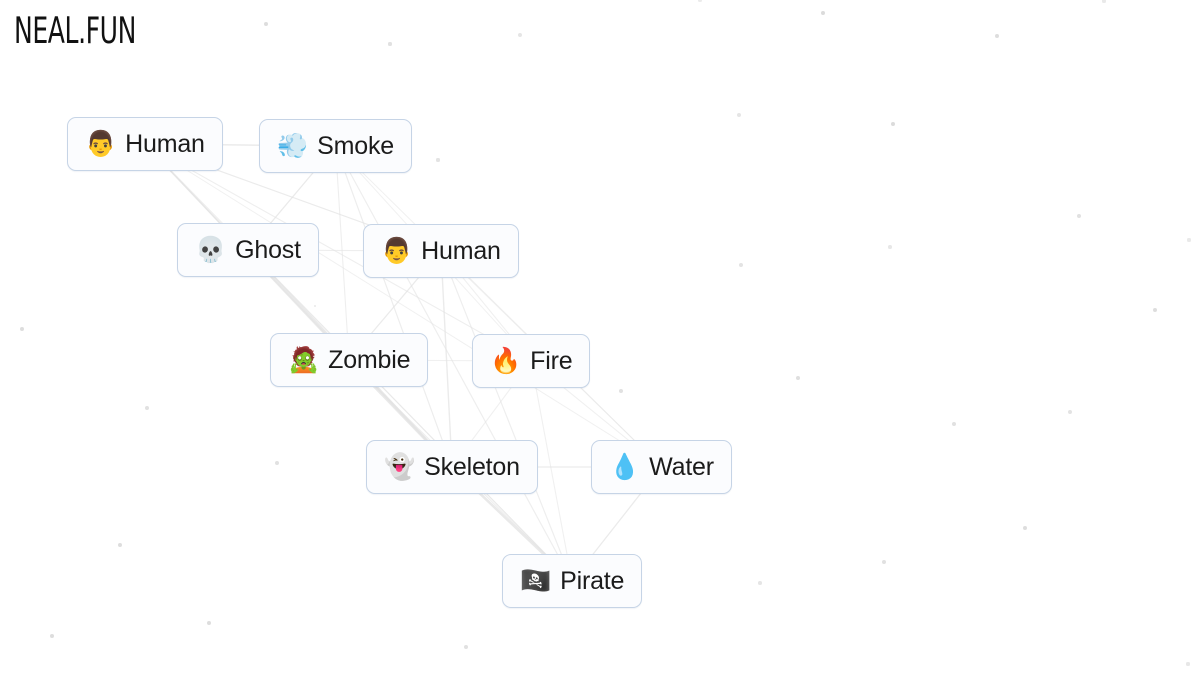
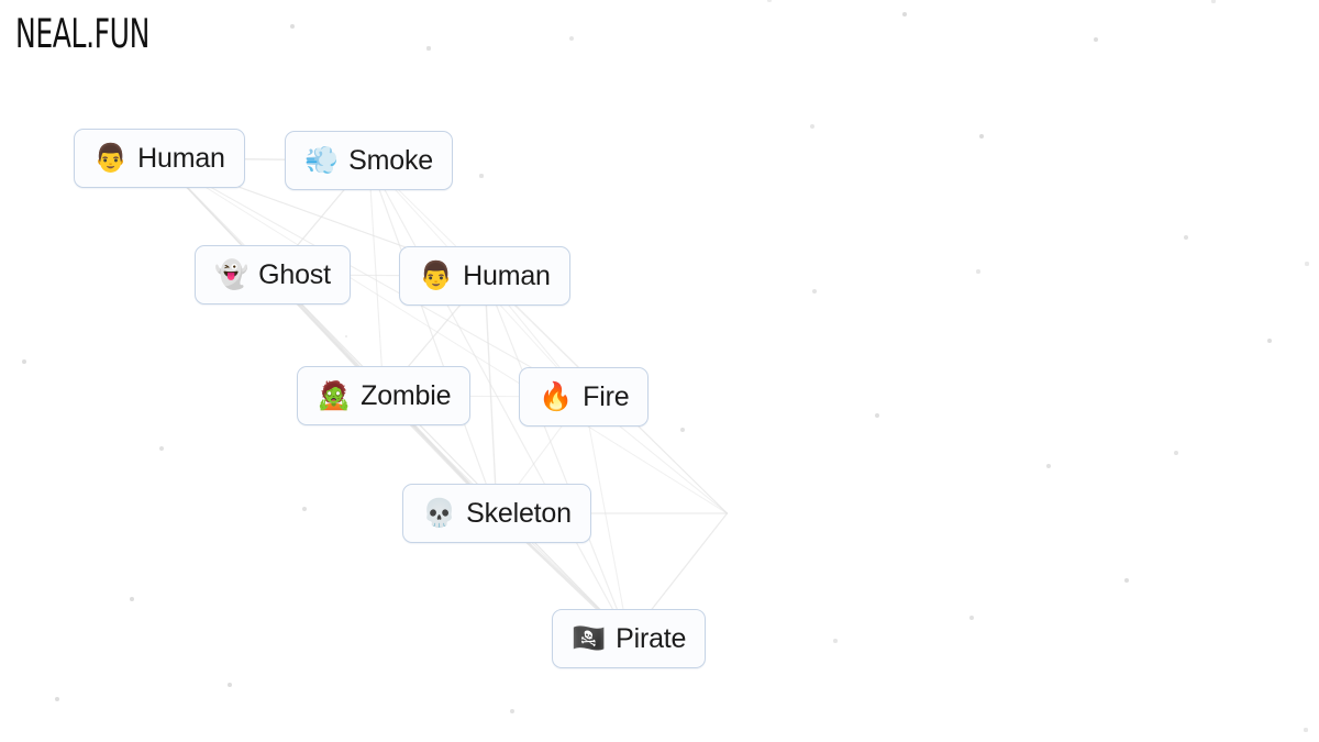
  NEAL.FUN
  👨
  Human
  💨
  Smoke
- 💀
+ 👻
  Ghost
  👨
  Human
  🧟
  Zombie
  🔥
  Fire
- 👻
+ 💀
  Skeleton
- 💧
- Water
  🏴‍☠️
  Pirate
